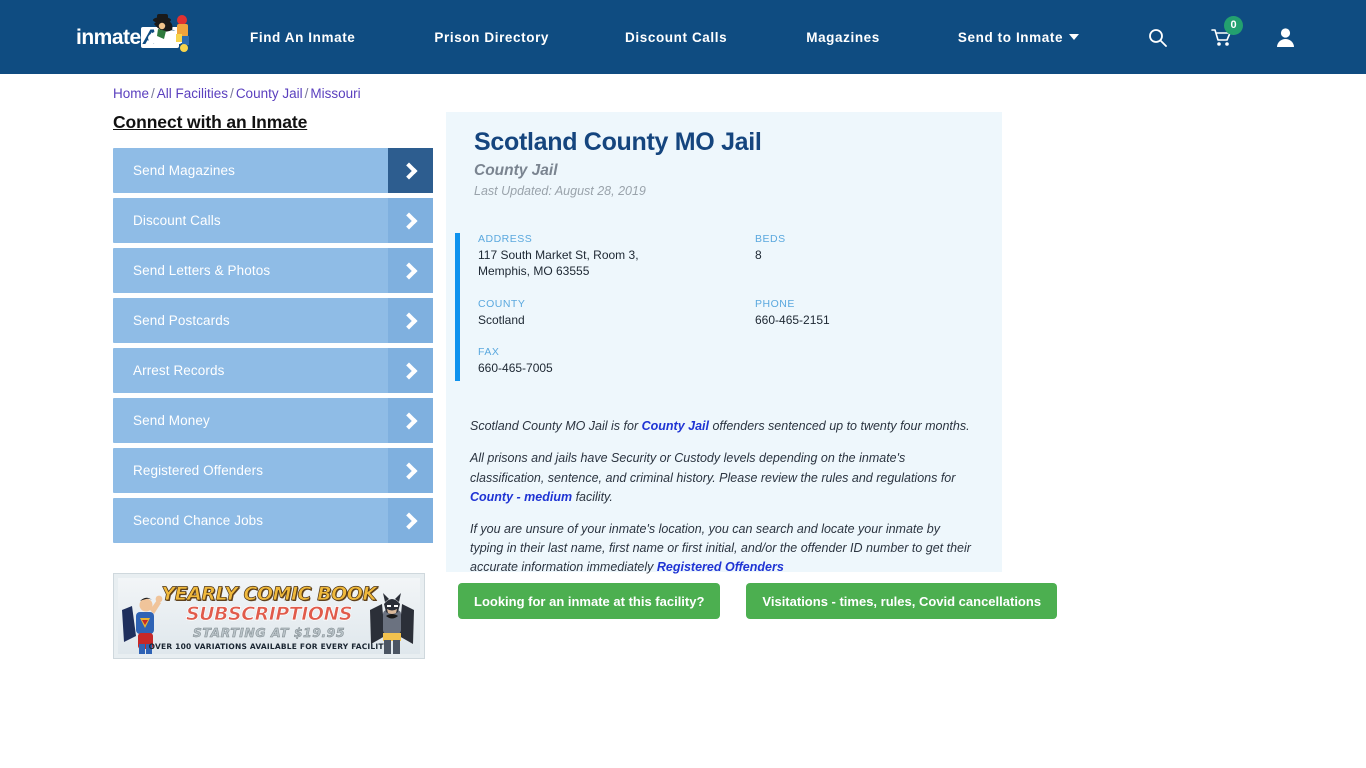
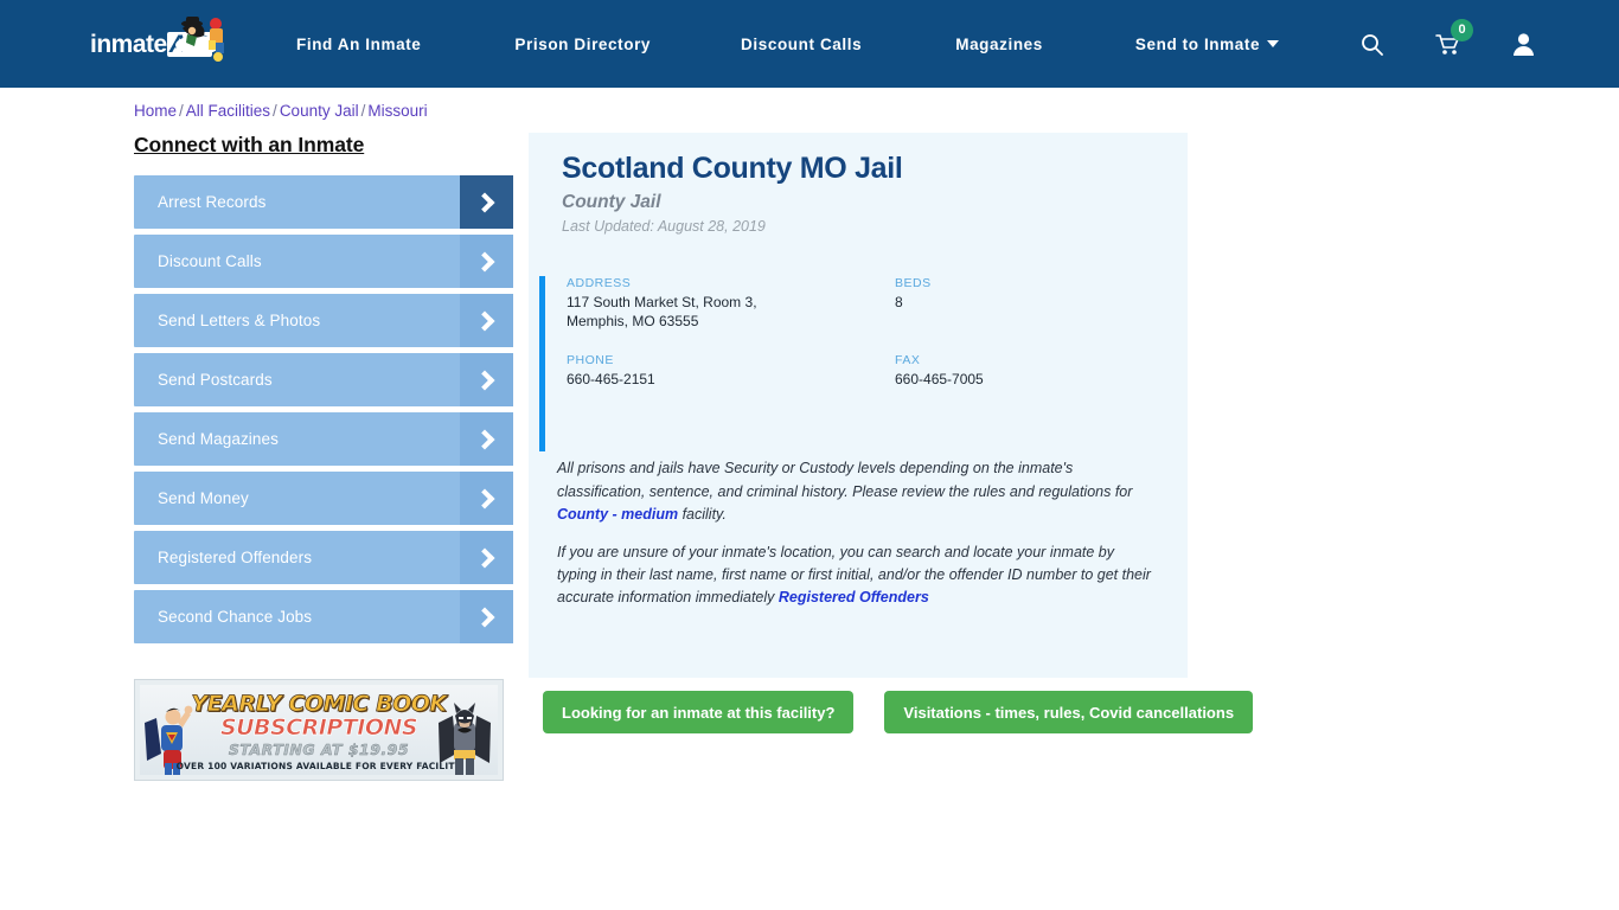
  Find An Inmate
  Prison Directory
  Discount Calls
  Magazines
  Send to Inmate
  0
  Home / All Facilities / County Jail / Missouri
  Connect with an Inmate
- Send Magazines
+ Arrest Records
  Discount Calls
  Send Letters & Photos
  Send Postcards
- Arrest Records
+ Send Magazines
  Send Money
  Registered Offenders
  Second Chance Jobs
  YEARLY COMIC BOOK
  SUBSCRIPTIONS
  STARTING AT $19.95
  OVER 100 VARIATIONS AVAILABLE FOR EVERY FACILIT
  Scotland County MO Jail
  County Jail
  Last Updated: August 28, 2019
  ADDRESS
  117 South Market St, Room 3, Memphis, MO 63555
  BEDS
  8
- COUNTY
- Scotland
  PHONE
  660-465-2151
  FAX
  660-465-7005
- Scotland County MO Jail is for County Jail offenders sentenced up to twenty four months.
  All prisons and jails have Security or Custody levels depending on the inmate's classification, sentence, and criminal history. Please review the rules and regulations for County - medium facility.
  If you are unsure of your inmate's location, you can search and locate your inmate by typing in their last name, first name or first initial, and/or the offender ID number to get their accurate information immediately Registered Offenders
  Looking for an inmate at this facility?
  Visitations - times, rules, Covid cancellations
